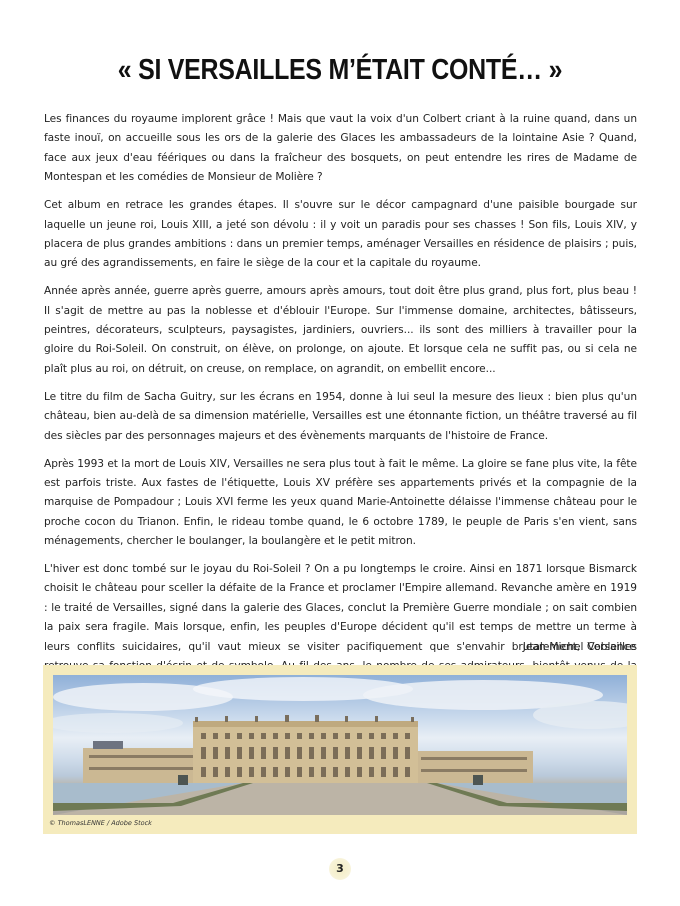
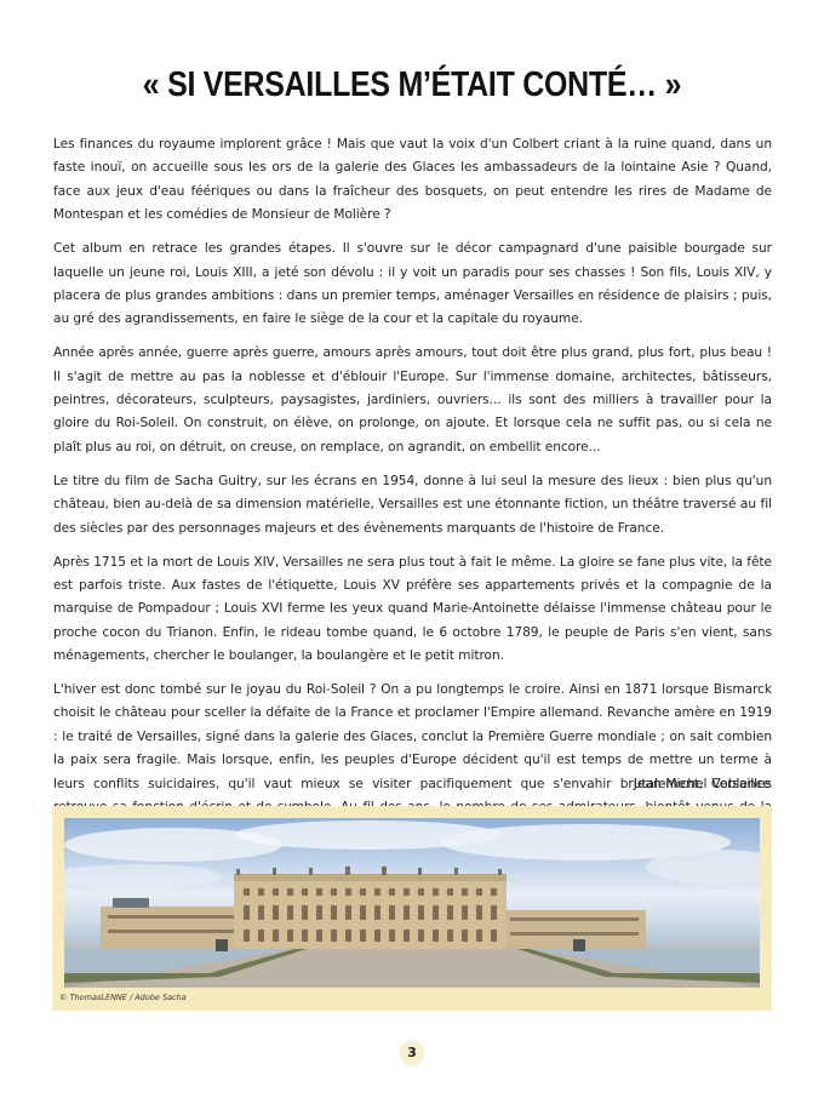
  « SI VERSAILLES M’ÉTAIT CONTÉ… »
  Les finances du royaume implorent grâce ! Mais que vaut la voix d'un Colbert criant à la ruine quand, dans un faste inouï, on accueille sous les ors de la galerie des Glaces les ambassadeurs de la lointaine Asie ? Quand, face aux jeux d'eau féériques ou dans la fraîcheur des bosquets, on peut entendre les rires de Madame de Montespan et les comédies de Monsieur de Molière ?
  Cet album en retrace les grandes étapes. Il s'ouvre sur le décor campagnard d'une paisible bourgade sur laquelle un jeune roi, Louis XIII, a jeté son dévolu : il y voit un paradis pour ses chasses ! Son fils, Louis XIV, y placera de plus grandes ambitions : dans un premier temps, aménager Versailles en résidence de plaisirs ; puis, au gré des agrandissements, en faire le siège de la cour et la capitale du royaume.
  Année après année, guerre après guerre, amours après amours, tout doit être plus grand, plus fort, plus beau ! Il s'agit de mettre au pas la noblesse et d'éblouir l'Europe. Sur l'immense domaine, architectes, bâtisseurs, peintres, décorateurs, sculpteurs, paysagistes, jardiniers, ouvriers... ils sont des milliers à travailler pour la gloire du Roi-Soleil. On construit, on élève, on prolonge, on ajoute. Et lorsque cela ne suffit pas, ou si cela ne plaît plus au roi, on détruit, on creuse, on remplace, on agrandit, on embellit encore...
  Le titre du film de Sacha Guitry, sur les écrans en 1954, donne à lui seul la mesure des lieux : bien plus qu'un château, bien au-delà de sa dimension matérielle, Versailles est une étonnante fiction, un théâtre traversé au fil des siècles par des personnages majeurs et des évènements marquants de l'histoire de France.
- Après 1993 et la mort de Louis XIV, Versailles ne sera plus tout à fait le même. La gloire se fane plus vite, la fête est parfois triste. Aux fastes de l'étiquette, Louis XV préfère ses appartements privés et la compagnie de la marquise de Pompadour ; Louis XVI ferme les yeux quand Marie-Antoinette délaisse l'immense château pour le proche cocon du Trianon. Enfin, le rideau tombe quand, le 6 octobre 1789, le peuple de Paris s'en vient, sans ménagements, chercher le boulanger, la boulangère et le petit mitron.
+ Après 1715 et la mort de Louis XIV, Versailles ne sera plus tout à fait le même. La gloire se fane plus vite, la fête est parfois triste. Aux fastes de l'étiquette, Louis XV préfère ses appartements privés et la compagnie de la marquise de Pompadour ; Louis XVI ferme les yeux quand Marie-Antoinette délaisse l'immense château pour le proche cocon du Trianon. Enfin, le rideau tombe quand, le 6 octobre 1789, le peuple de Paris s'en vient, sans ménagements, chercher le boulanger, la boulangère et le petit mitron.
  Jean-Michel Coblence
- © ThomasLENNE / Adobe Stock
+ © ThomasLENNE / Adobe Sacha
  3
